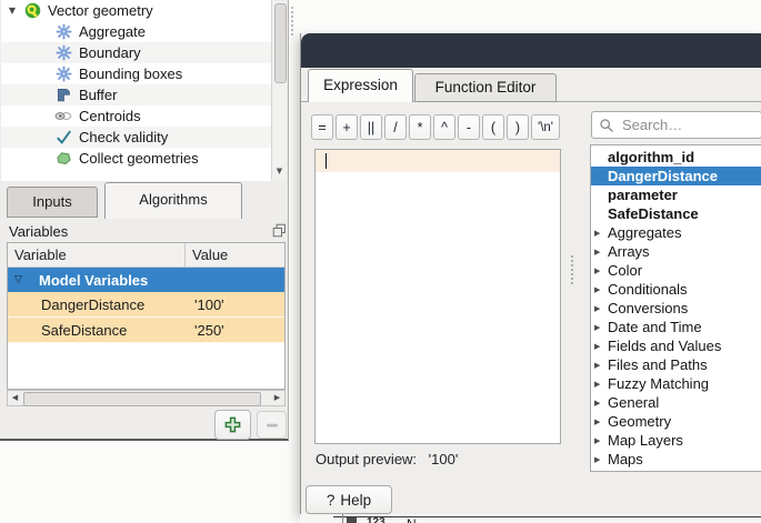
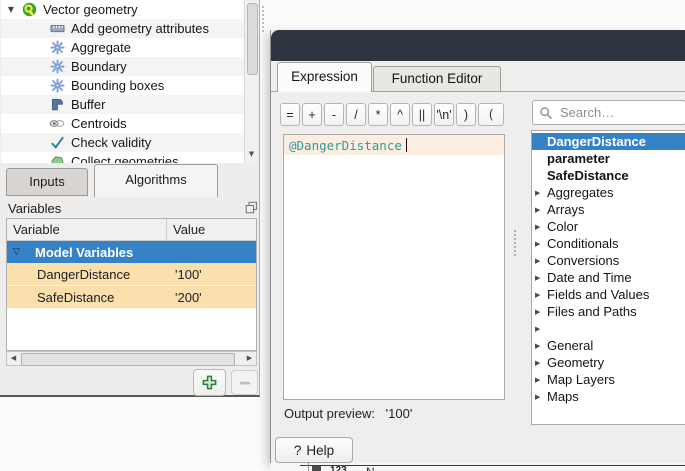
  ▼
  Vector geometry
+ Add geometry attributes
  Aggregate
  Boundary
  Bounding boxes
  Buffer
  Centroids
  Check validity
  Collect geometries
  ▼
  Inputs
  Algorithms
  Variables
  Variable
  Value
  ▽
  Model Variables
  DangerDistance
  '100'
  SafeDistance
- '250'
+ '200'
  ◀
  ▶
  Expression
  Function Editor
  =
  +
- ||
+ -
  /
  *
  ^
- -
+ ||
- (
+ '\n'
  )
- '\n'
+ (
+ @DangerDistance
  Search…
- algorithm_id
  DangerDistance
  parameter
  SafeDistance
  ▶
  Aggregates
  ▶
  Arrays
  ▶
  Color
  ▶
  Conditionals
  ▶
  Conversions
  ▶
  Date and Time
  ▶
  Fields and Values
  ▶
  Files and Paths
  ▶
- Fuzzy Matching
  ▶
  General
  ▶
  Geometry
  ▶
  Map Layers
  ▶
  Maps
  Output preview: '100'
  ?
  Help
